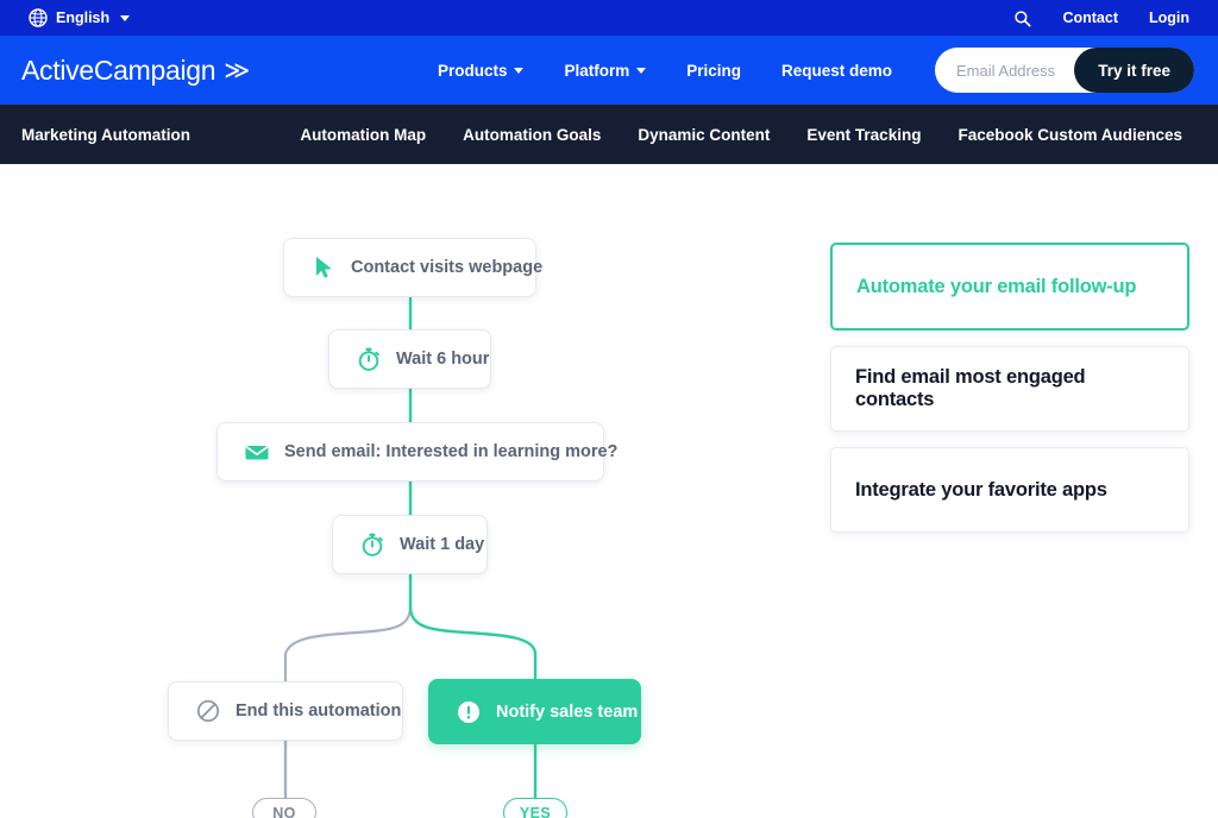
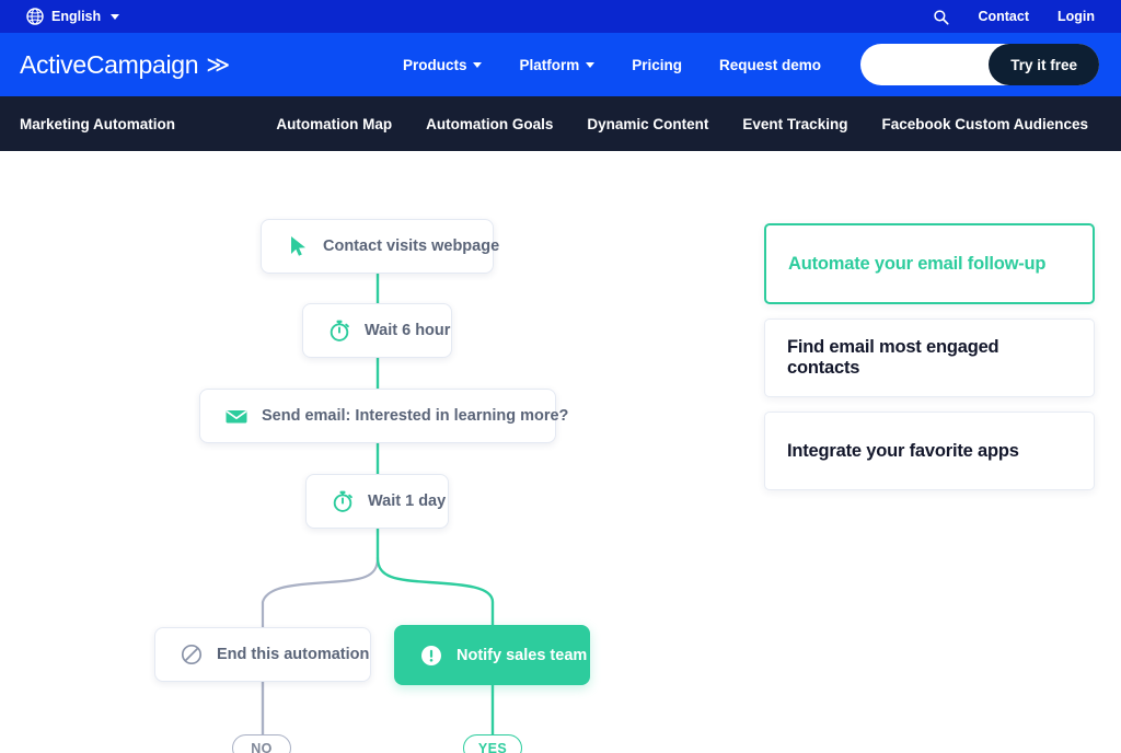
  English
  Contact
  Login
  ActiveCampaign
  ≫
  Products
  Platform
  Pricing
  Request demo
- Email Address
  Try it free
  Marketing Automation
  Automation Map
  Automation Goals
  Dynamic Content
  Event Tracking
  Facebook Custom Audiences
  Contact visits webpage
  Wait 6 hour
  Send email: Interested in learning more?
  Wait 1 day
  NO
  YES
  End this automation
  Notify sales team
  Automate your email follow-up
  Find email most engaged contacts
  Integrate your favorite apps
